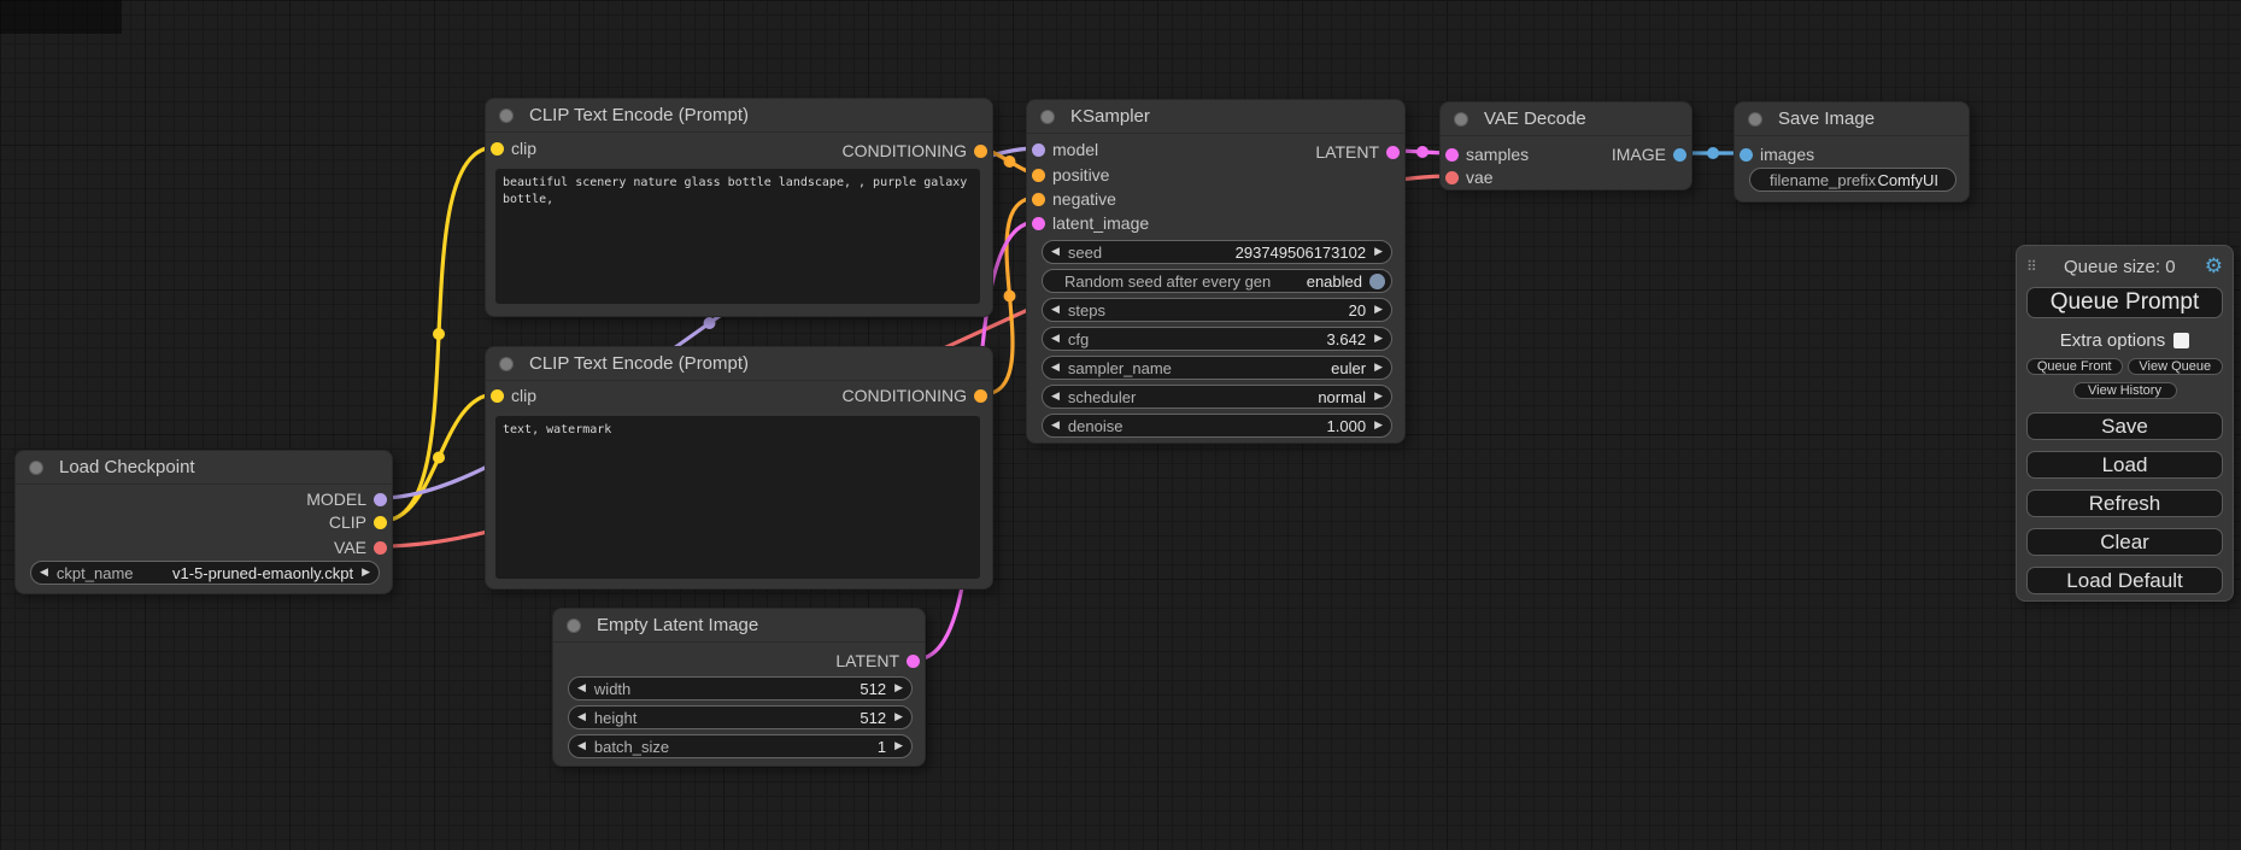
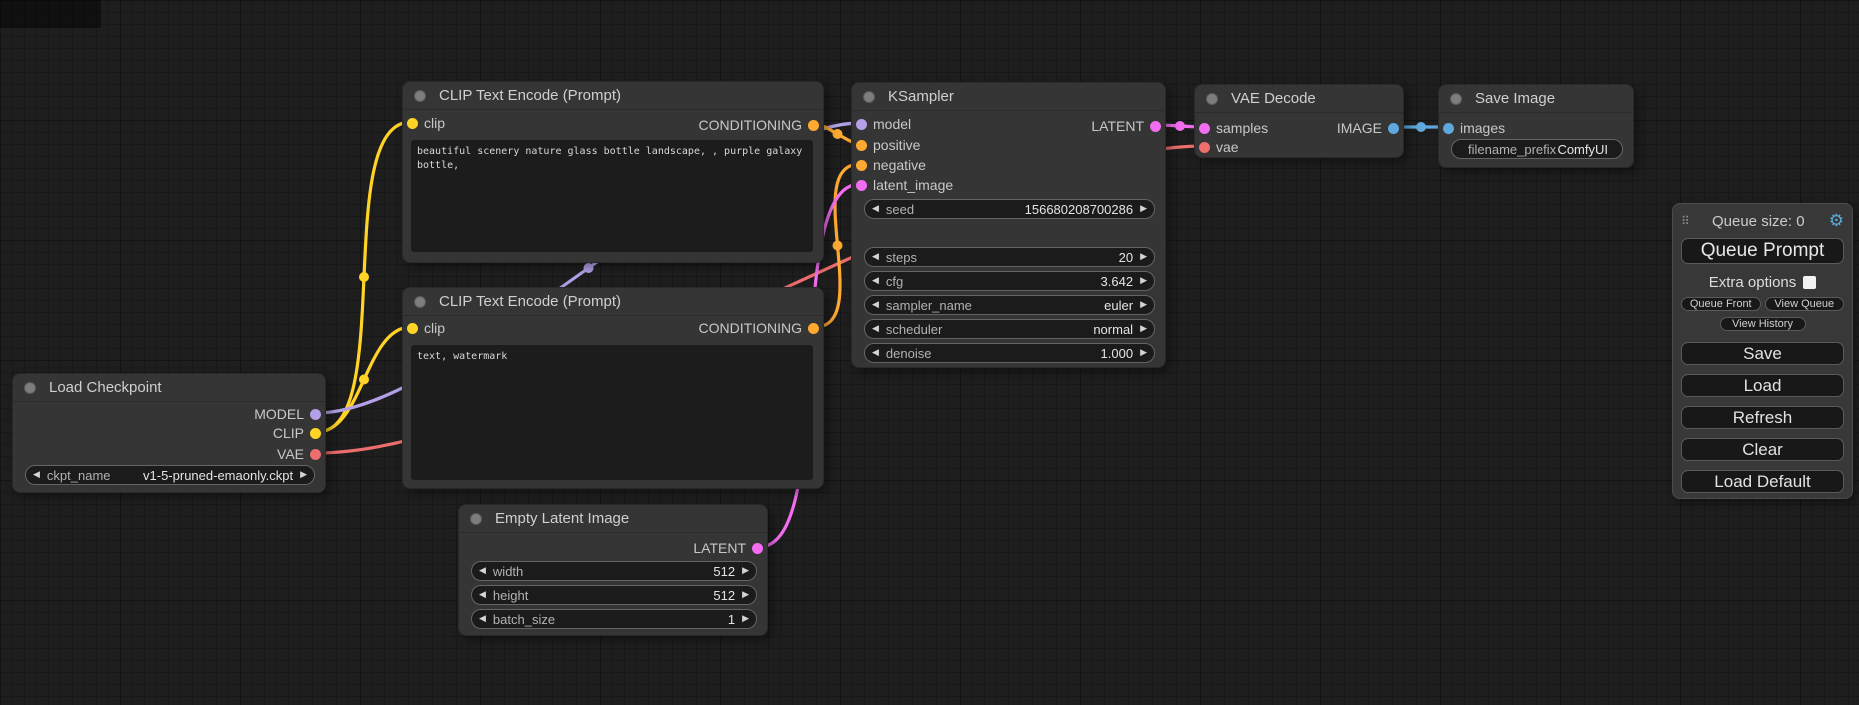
  Load Checkpoint
  MODEL
  CLIP
  VAE
  ◀
  ckpt_name
  v1-5-pruned-emaonly.ckpt
  ▶
  CLIP Text Encode (Prompt)
  clip
  CONDITIONING
  beautiful scenery nature glass bottle landscape, , purple galaxy
  bottle,
  CLIP Text Encode (Prompt)
  clip
  CONDITIONING
  text, watermark
  Empty Latent Image
  LATENT
  ◀
  width
  512
  ▶
  ◀
  height
  512
  ▶
  ◀
  batch_size
  1
  ▶
  KSampler
  model
  positive
  negative
  latent_image
  LATENT
  ◀
  seed
- 293749506173102
+ 156680208700286
  ▶
- Random seed after every gen
- enabled
  ◀
  steps
  20
  ▶
  ◀
  cfg
  3.642
  ▶
  ◀
  sampler_name
  euler
  ▶
  ◀
  scheduler
  normal
  ▶
  ◀
  denoise
  1.000
  ▶
  VAE Decode
  samples
  vae
  IMAGE
  Save Image
  images
  filename_prefix
  ComfyUI
  ⠿
  Queue size: 0
  ⚙
  Queue Prompt
  Extra options
  Queue Front
  View Queue
  View History
  Save
  Load
  Refresh
  Clear
  Load Default
